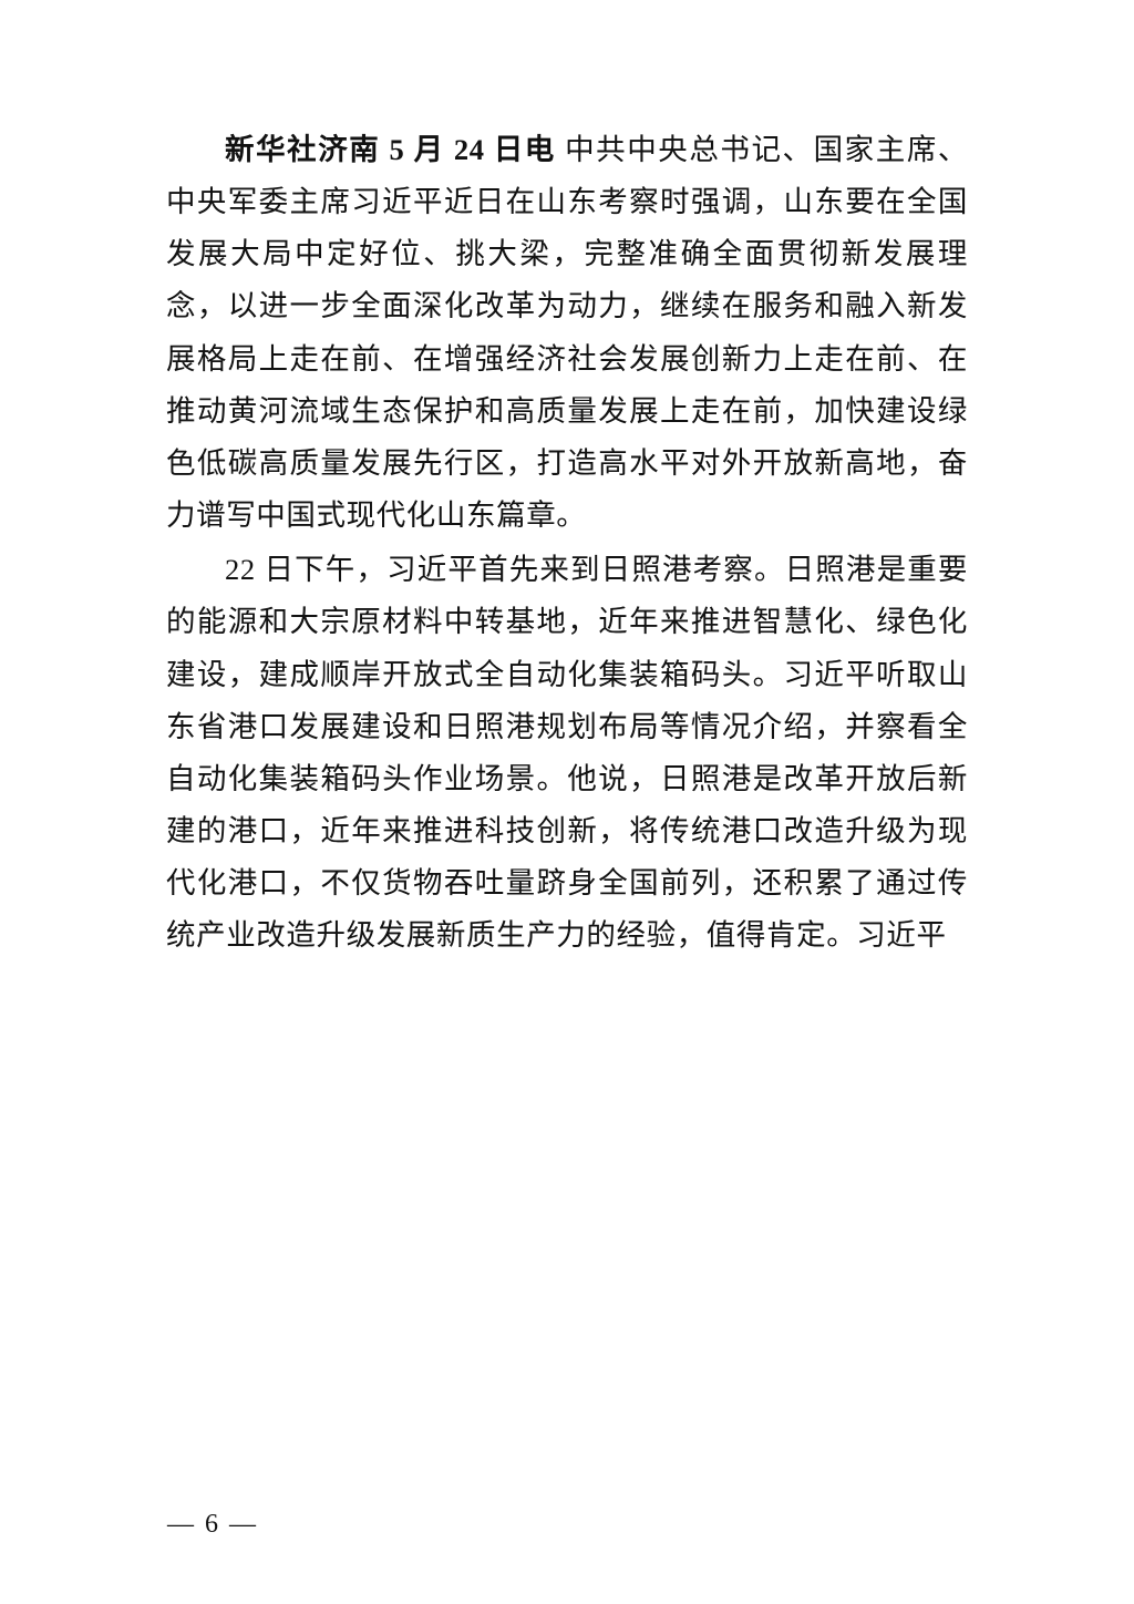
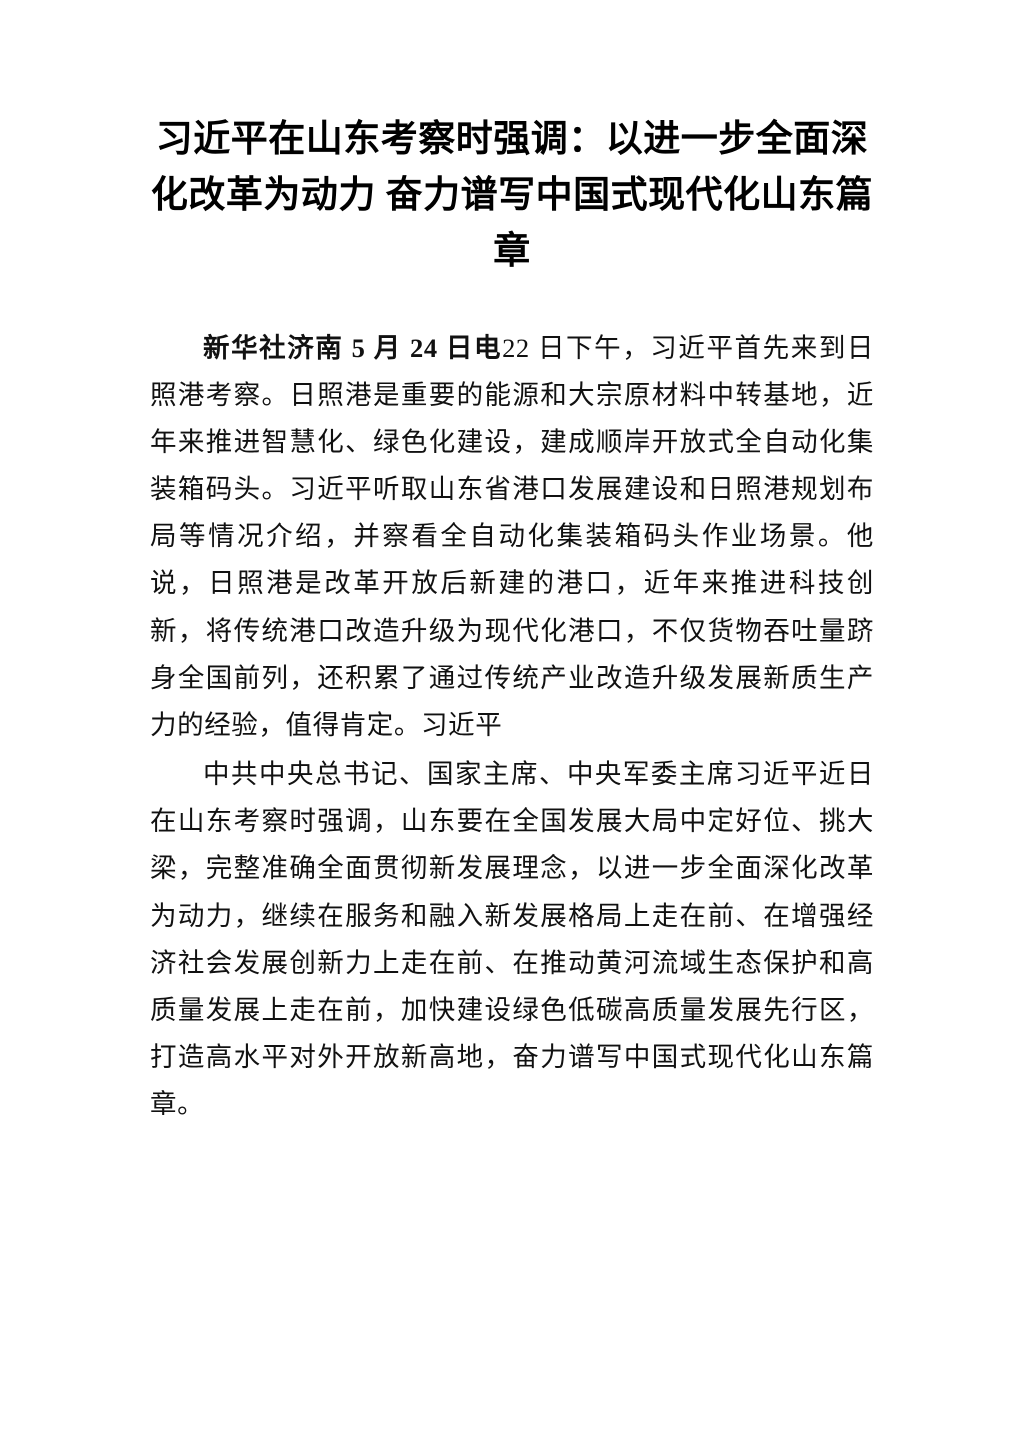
+ 习近平在山东考察时强调：以进一步全面深化改革为动力 奋力谱写中国式现代化山东篇章
- 新华社济南 5 月 24 日电 中共中央总书记、国家主席、中央军委主席习近平近日在山东考察时强调，山东要在全国发展大局中定好位、挑大梁，完整准确全面贯彻新发展理念，以进一步全面深化改革为动力，继续在服务和融入新发展格局上走在前、在增强经济社会发展创新力上走在前、在推动黄河流域生态保护和高质量发展上走在前，加快建设绿色低碳高质量发展先行区，打造高水平对外开放新高地，奋力谱写中国式现代化山东篇章。
+ 新华社济南 5 月 24 日电22 日下午，习近平首先来到日照港考察。日照港是重要的能源和大宗原材料中转基地，近年来推进智慧化、绿色化建设，建成顺岸开放式全自动化集装箱码头。习近平听取山东省港口发展建设和日照港规划布局等情况介绍，并察看全自动化集装箱码头作业场景。他说，日照港是改革开放后新建的港口，近年来推进科技创新，将传统港口改造升级为现代化港口，不仅货物吞吐量跻身全国前列，还积累了通过传统产业改造升级发展新质生产力的经验，值得肯定。习近平
- 22 日下午，习近平首先来到日照港考察。日照港是重要的能源和大宗原材料中转基地，近年来推进智慧化、绿色化建设，建成顺岸开放式全自动化集装箱码头。习近平听取山东省港口发展建设和日照港规划布局等情况介绍，并察看全自动化集装箱码头作业场景。他说，日照港是改革开放后新建的港口，近年来推进科技创新，将传统港口改造升级为现代化港口，不仅货物吞吐量跻身全国前列，还积累了通过传统产业改造升级发展新质生产力的经验，值得肯定。习近平
+ 中共中央总书记、国家主席、中央军委主席习近平近日在山东考察时强调，山东要在全国发展大局中定好位、挑大梁，完整准确全面贯彻新发展理念，以进一步全面深化改革为动力，继续在服务和融入新发展格局上走在前、在增强经济社会发展创新力上走在前、在推动黄河流域生态保护和高质量发展上走在前，加快建设绿色低碳高质量发展先行区，打造高水平对外开放新高地，奋力谱写中国式现代化山东篇章。
- — 6 —
